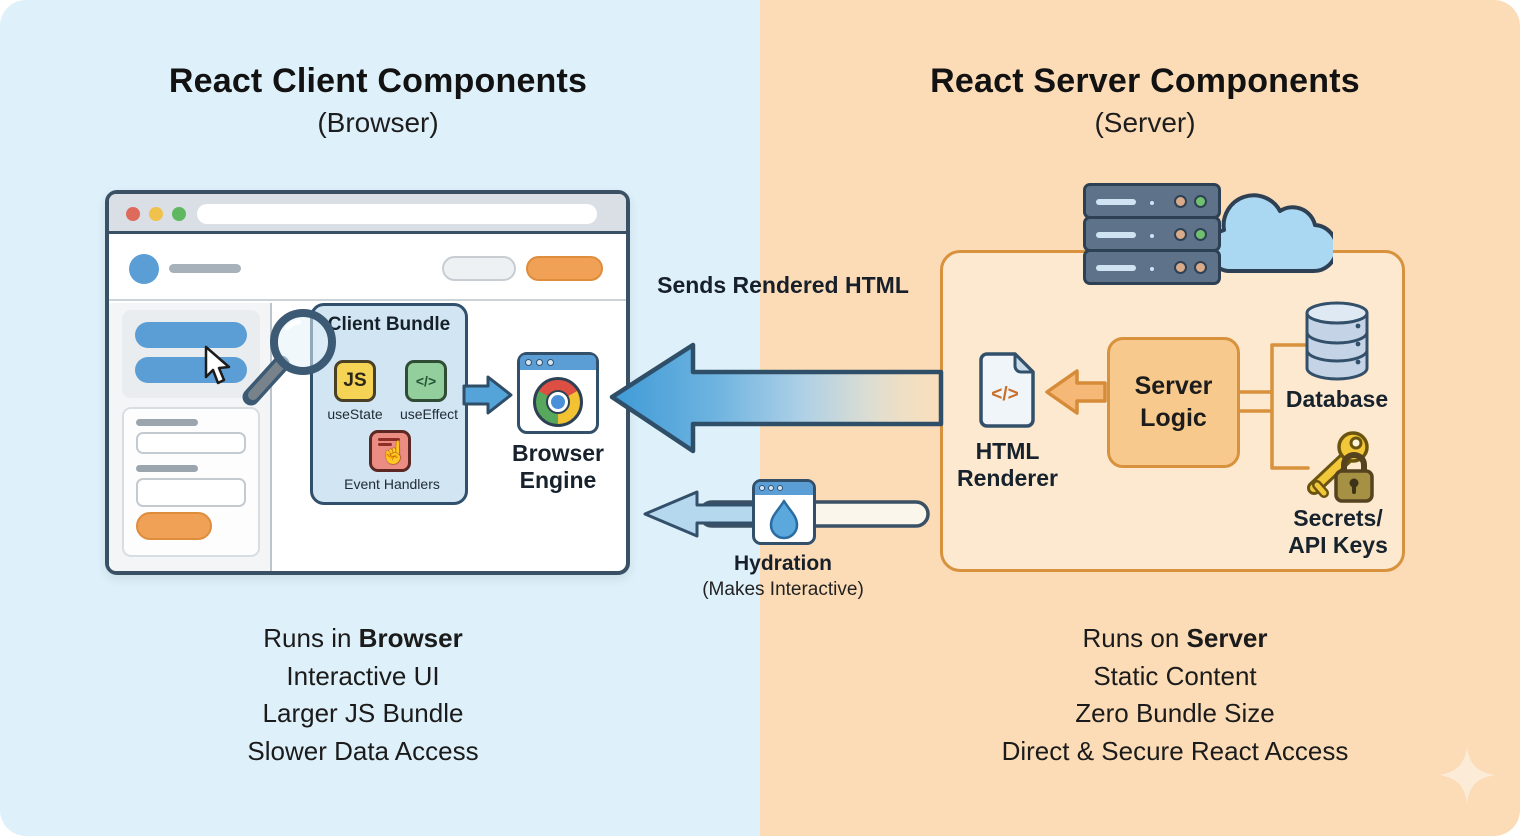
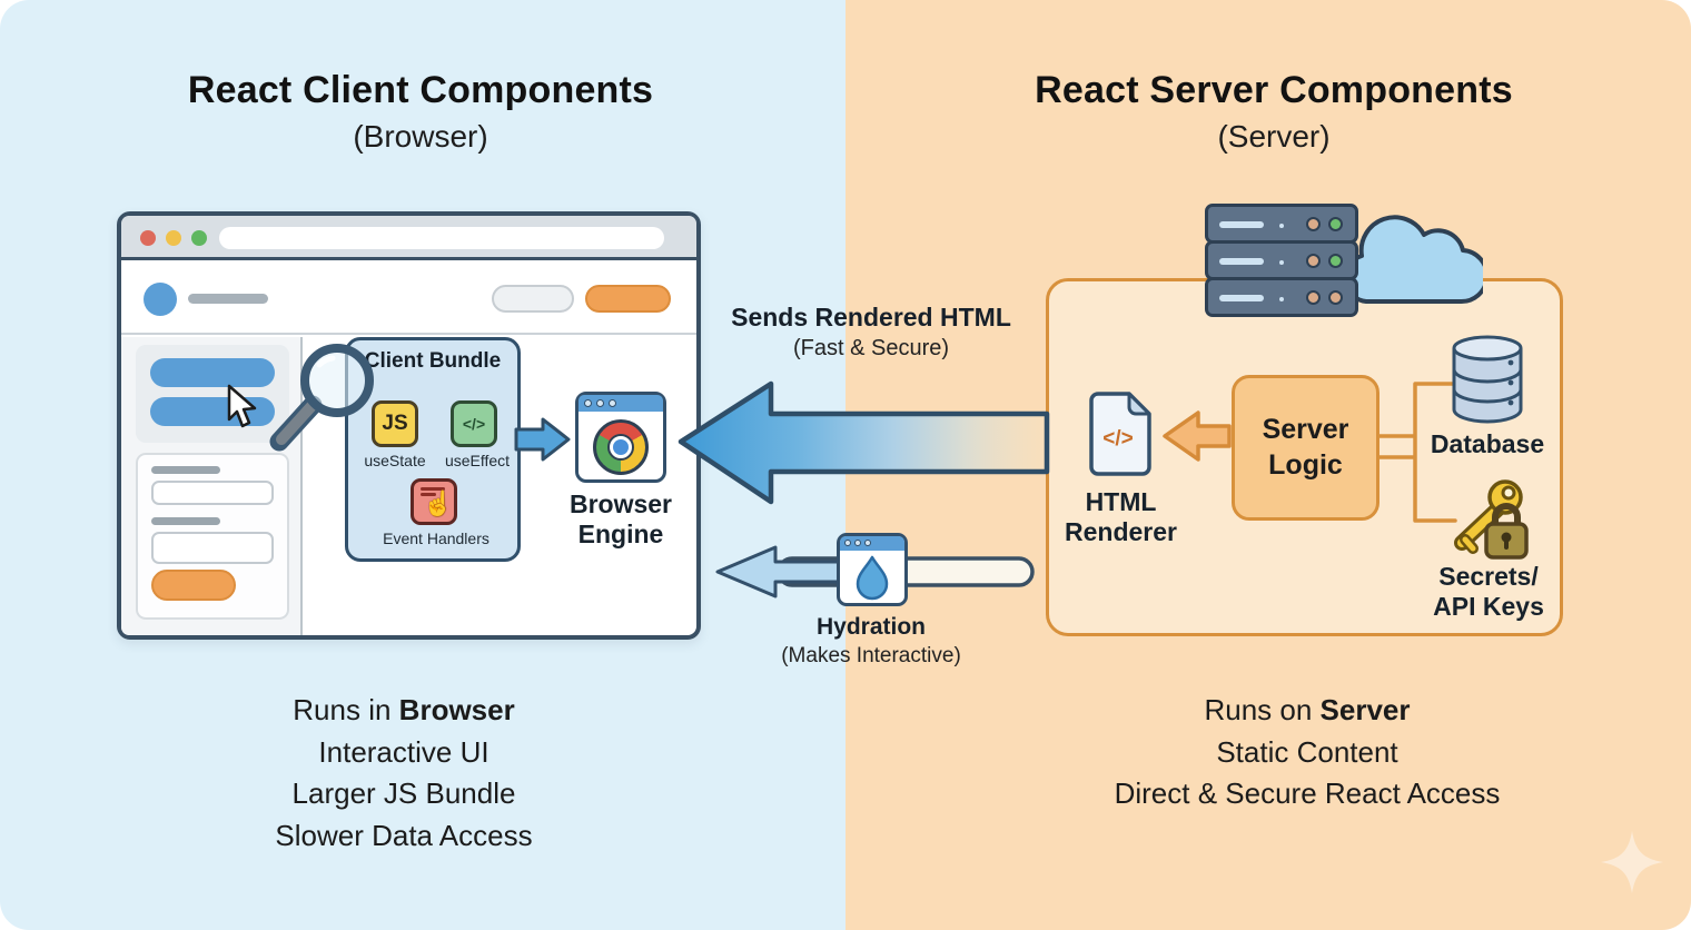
  React Client Components
  (Browser)
  React Server Components
  (Server)
  Client Bundle
  JS
  </>
  useState
  useEffect
  ☝
  Event Handlers
  Browser Engine
  Sends Rendered HTML
+ (Fast & Secure)
  Hydration
  (Makes Interactive)
  </>
  HTML Renderer
  Server Logic
  Database
  Secrets/
  API Keys
  Runs in Browser
  Interactive UI
  Larger JS Bundle
  Slower Data Access
  Runs on Server
  Static Content
- Zero Bundle Size
  Direct & Secure React Access
